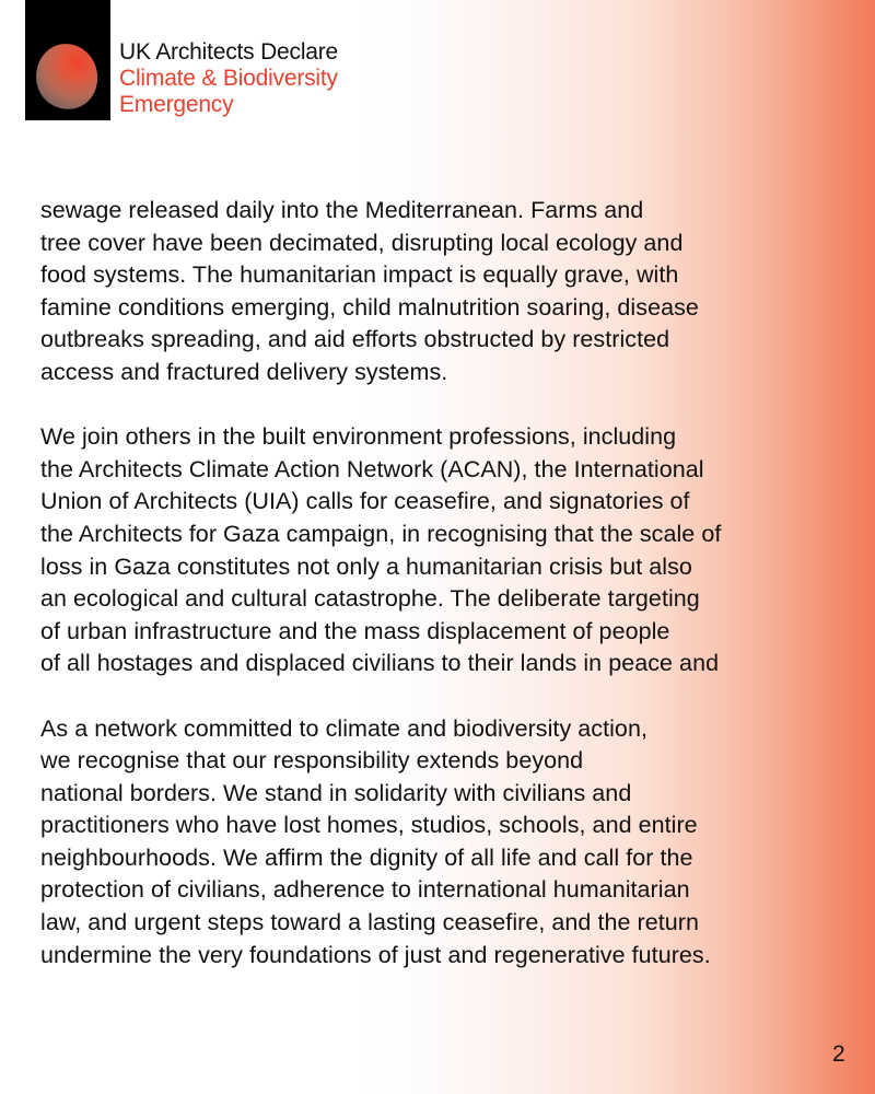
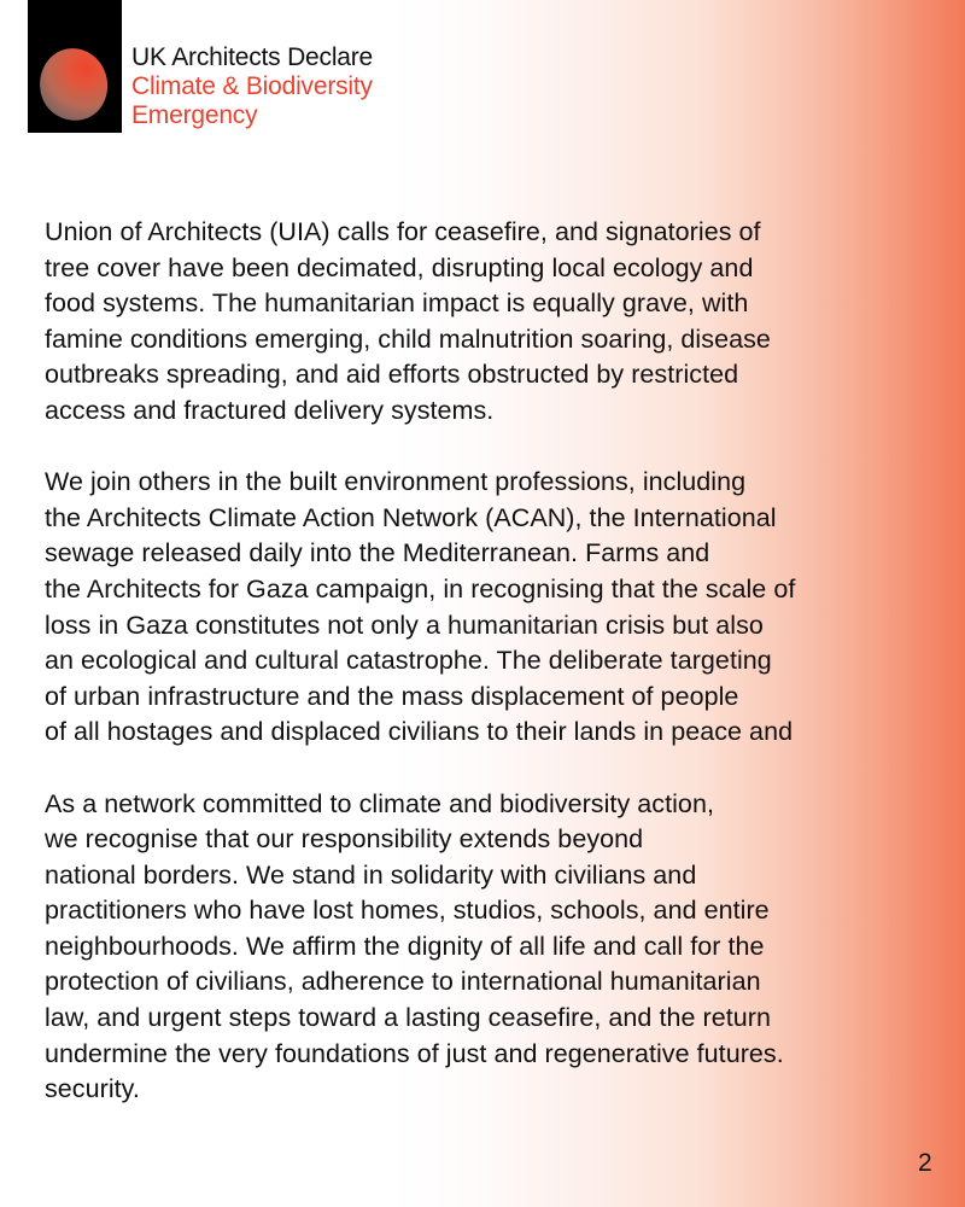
  UK Architects Declare
  Climate & Biodiversity
  Emergency
- sewage released daily into the Mediterranean. Farms and
+ Union of Architects (UIA) calls for ceasefire, and signatories of
  tree cover have been decimated, disrupting local ecology and
  food systems. The humanitarian impact is equally grave, with
  famine conditions emerging, child malnutrition soaring, disease
  outbreaks spreading, and aid efforts obstructed by restricted
  access and fractured delivery systems.
  We join others in the built environment professions, including
  the Architects Climate Action Network (ACAN), the International
- Union of Architects (UIA) calls for ceasefire, and signatories of
+ sewage released daily into the Mediterranean. Farms and
  the Architects for Gaza campaign, in recognising that the scale of
  loss in Gaza constitutes not only a humanitarian crisis but also
  an ecological and cultural catastrophe. The deliberate targeting
  of urban infrastructure and the mass displacement of people
  of all hostages and displaced civilians to their lands in peace and
  As a network committed to climate and biodiversity action,
  we recognise that our responsibility extends beyond
  national borders. We stand in solidarity with civilians and
  practitioners who have lost homes, studios, schools, and entire
  neighbourhoods. We affirm the dignity of all life and call for the
  protection of civilians, adherence to international humanitarian
  law, and urgent steps toward a lasting ceasefire, and the return
  undermine the very foundations of just and regenerative futures.
+ security.
  2
